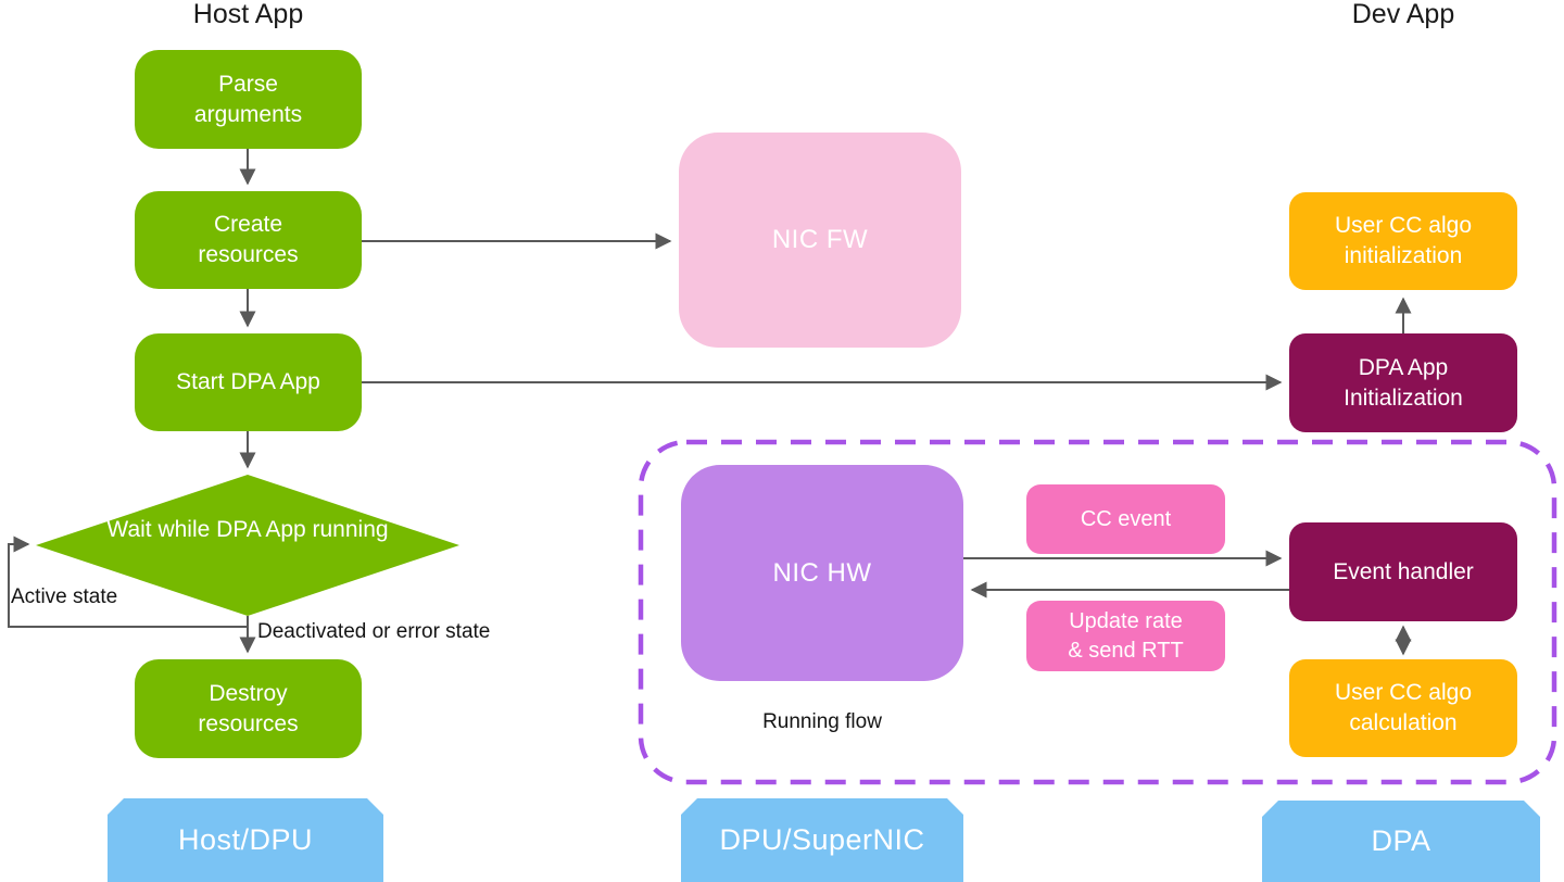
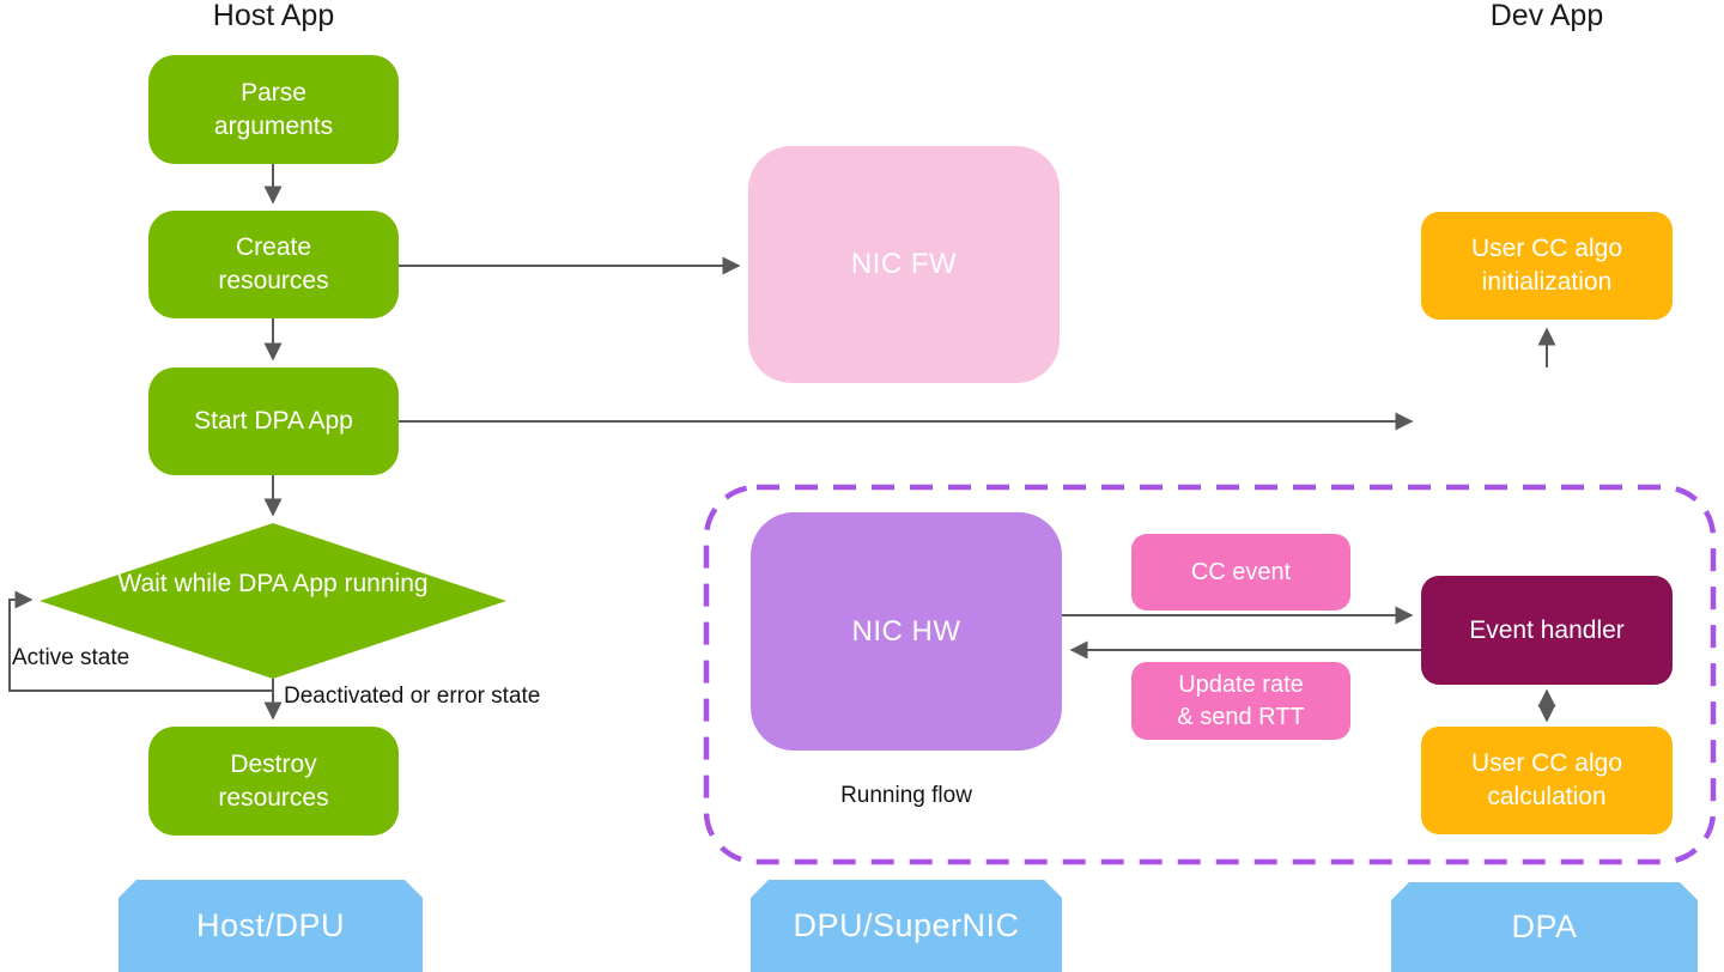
  Host App
  Dev App
  Parse
  arguments
  Create
  resources
  Start DPA App
  Wait while DPA App running
  Destroy
  resources
  Active state
  Deactivated or error state
  NIC FW
  NIC HW
  CC event
  Update rate
  & send RTT
  Event handler
  User CC algo
  calculation
  Running flow
  User CC algo
  initialization
- DPA App
- Initialization
  Host/DPU
  DPU/SuperNIC
  DPA
